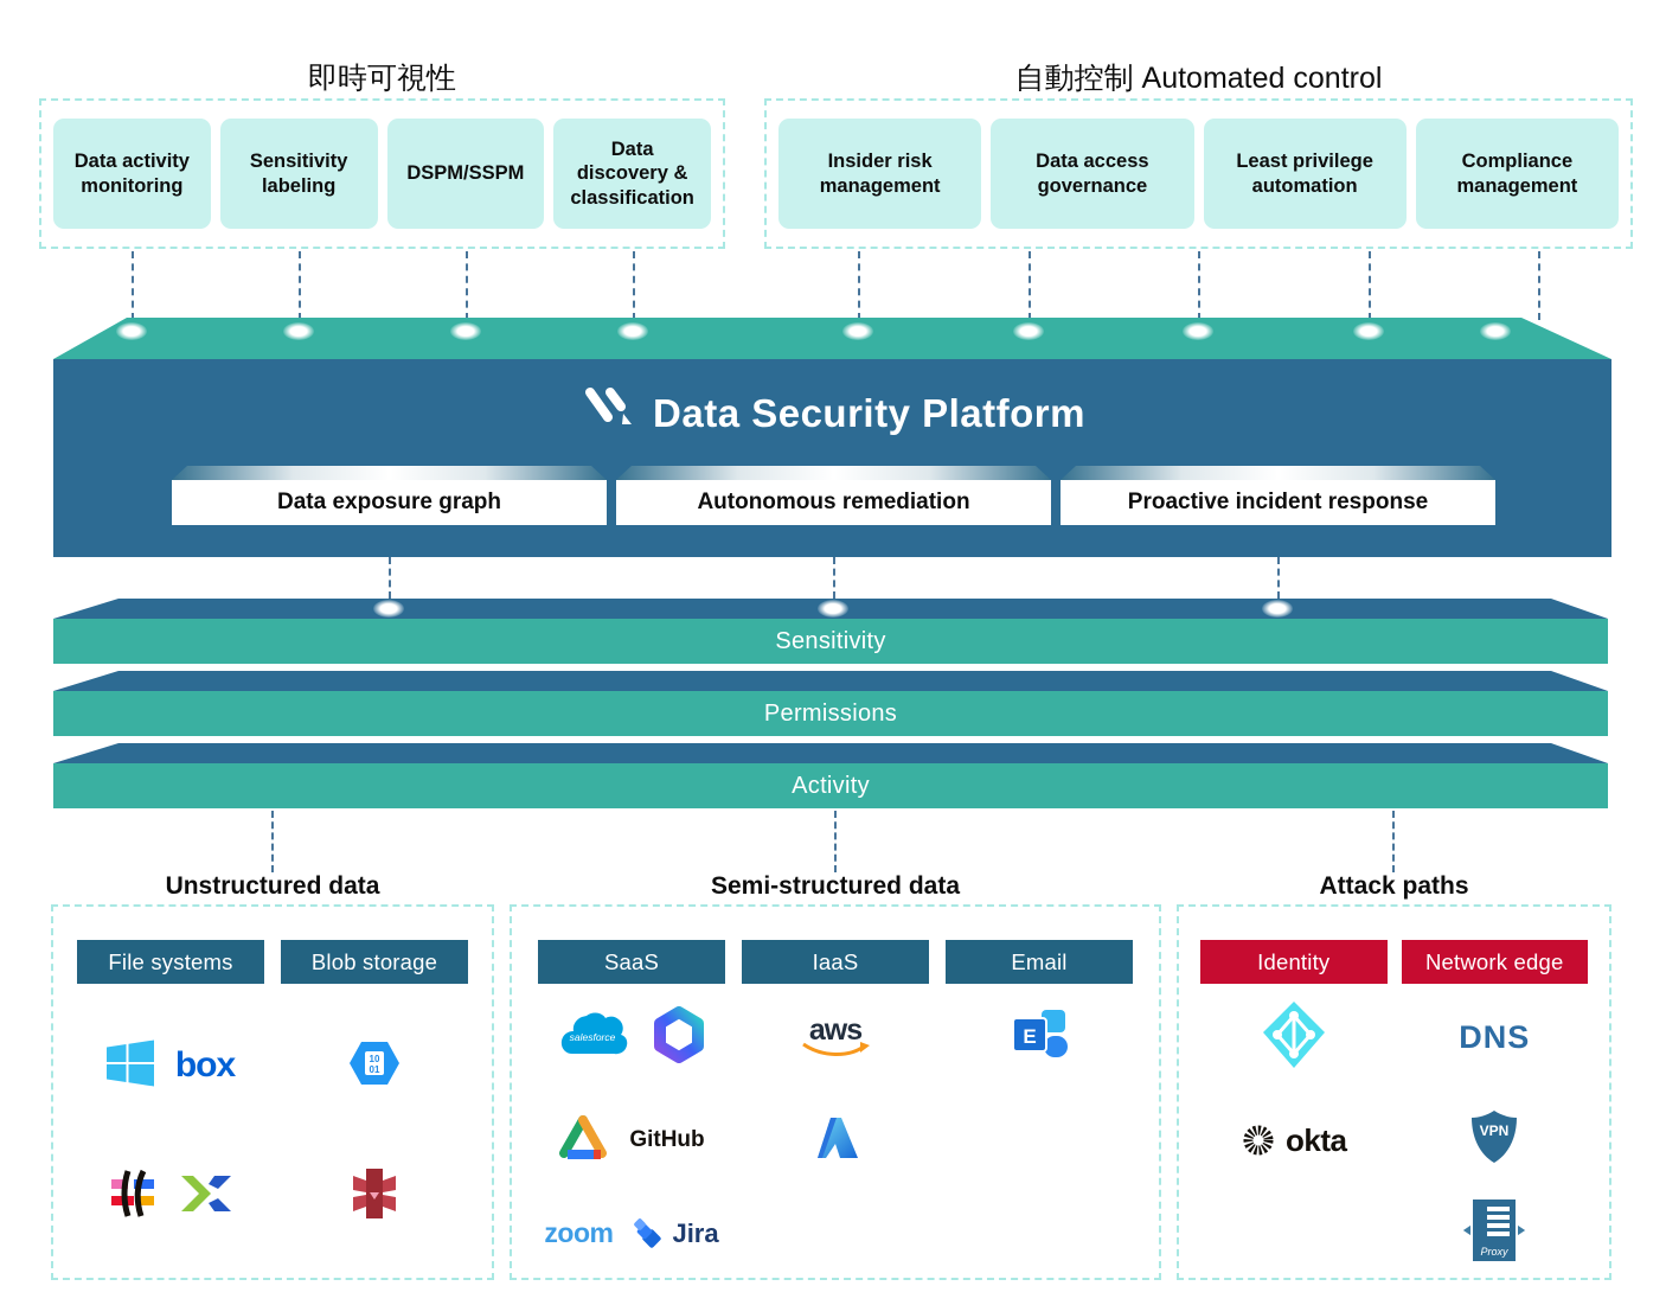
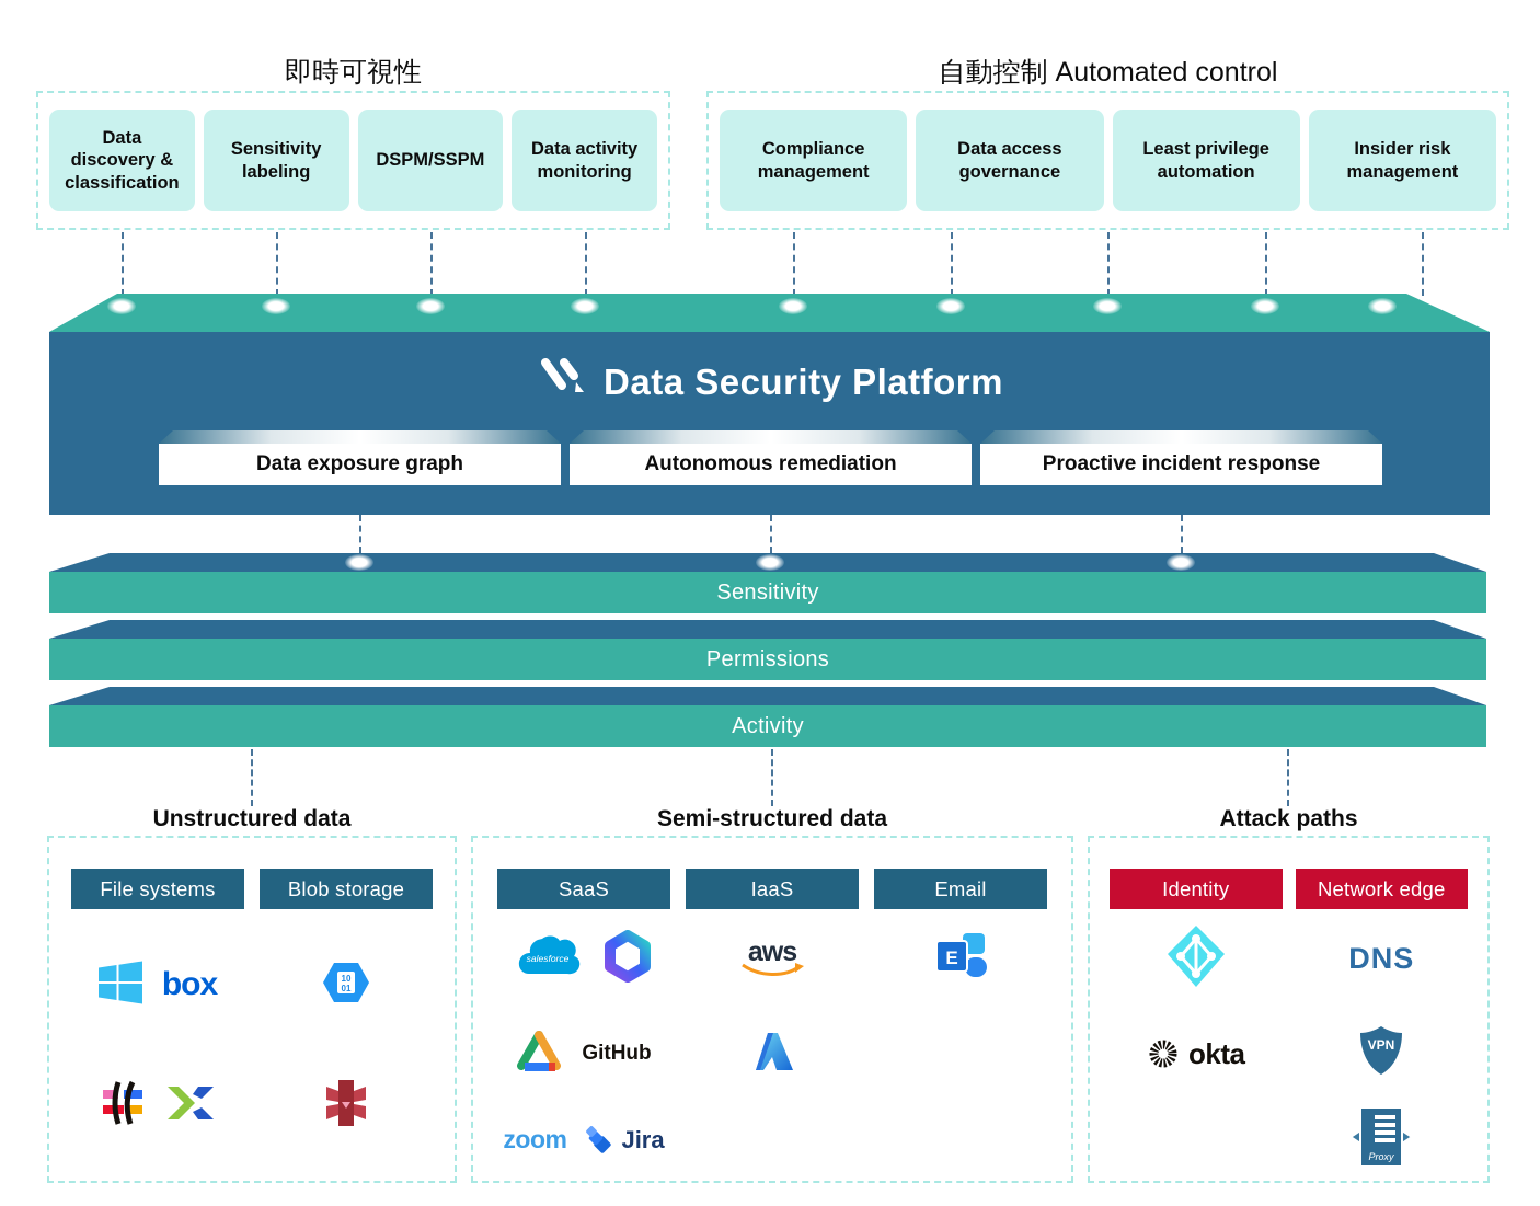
  即時可視性
  自動控制 Automated control
- Data activity monitoring
+ Data discovery & classification
  Sensitivity labeling
  DSPM/SSPM
- Data discovery & classification
+ Data activity monitoring
- Insider risk management
+ Compliance management
  Data access governance
  Least privilege automation
- Compliance management
+ Insider risk management
  Data Security Platform
  Data exposure graph
  Autonomous remediation
  Proactive incident response
  Sensitivity
  Permissions
  Activity
  Unstructured data
  Semi-structured data
  Attack paths
  File systems
  Blob storage
  box
  10
  01
  SaaS
  IaaS
  Email
  salesforce
  aws
  E
  GitHub
  zoom
  Jira
  Identity
  Network edge
  DNS
  okta
  VPN
  Proxy
